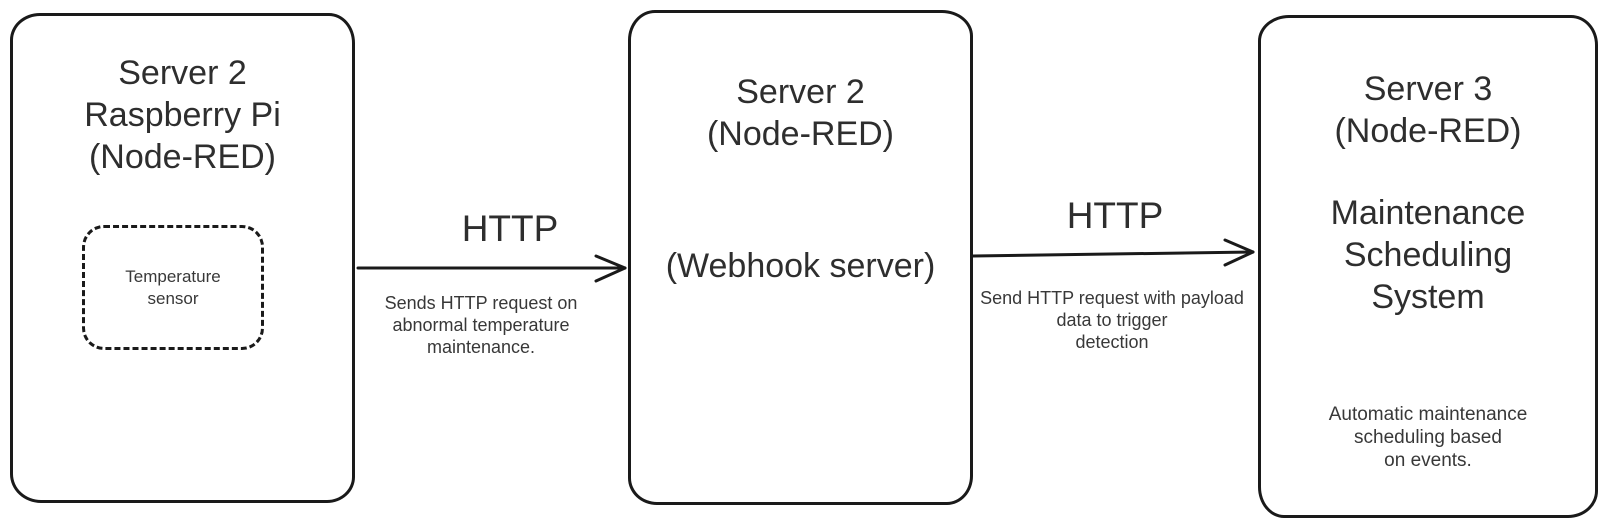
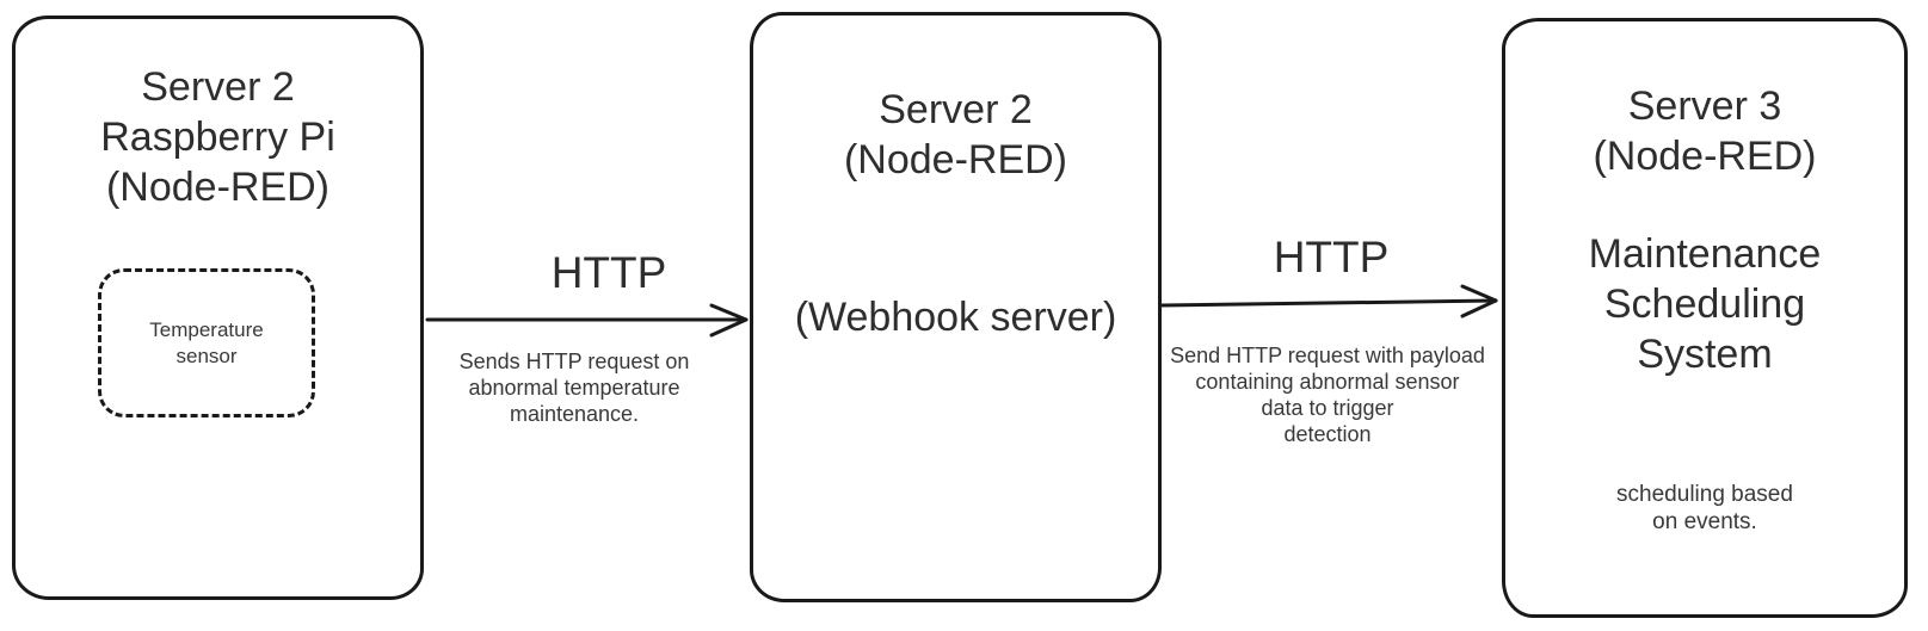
  Server 2
  Raspberry Pi
  (Node-RED)
  Temperature
  sensor
  Server 2
  (Node-RED)
  (Webhook server)
  Server 3
  (Node-RED)
  Maintenance
  Scheduling
  System
- Automatic maintenance
  scheduling based
  on events.
  HTTP
  Sends HTTP request on
  abnormal temperature
  maintenance.
  HTTP
  Send HTTP request with payload
+ containing abnormal sensor
  data to trigger
  detection
